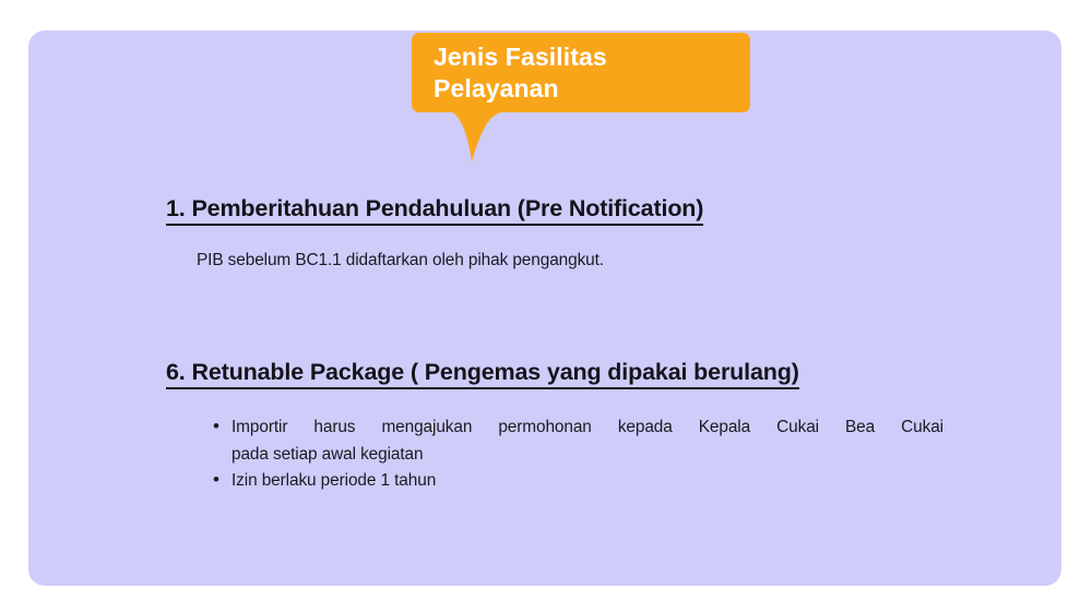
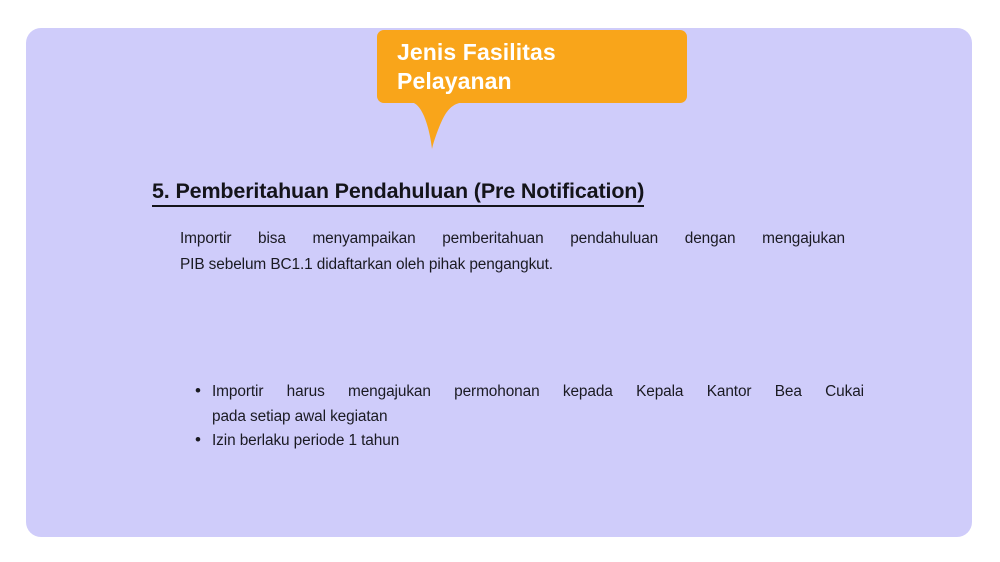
  Jenis Fasilitas
  Pelayanan
- 1. Pemberitahuan Pendahuluan (Pre Notification)
+ 5. Pemberitahuan Pendahuluan (Pre Notification)
+ Importir bisa menyampaikan pemberitahuan pendahuluan dengan mengajukan
  PIB sebelum BC1.1 didaftarkan oleh pihak pengangkut.
- 6. Retunable Package ( Pengemas yang dipakai berulang)
- Importir harus mengajukan permohonan kepada Kepala Cukai Bea Cukai
+ Importir harus mengajukan permohonan kepada Kepala Kantor Bea Cukai
  pada setiap awal kegiatan
  Izin berlaku periode 1 tahun
